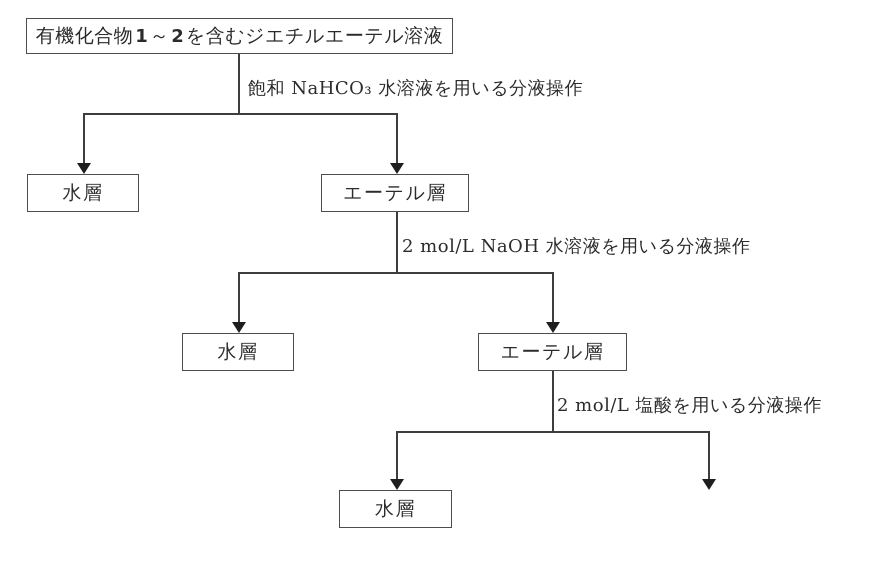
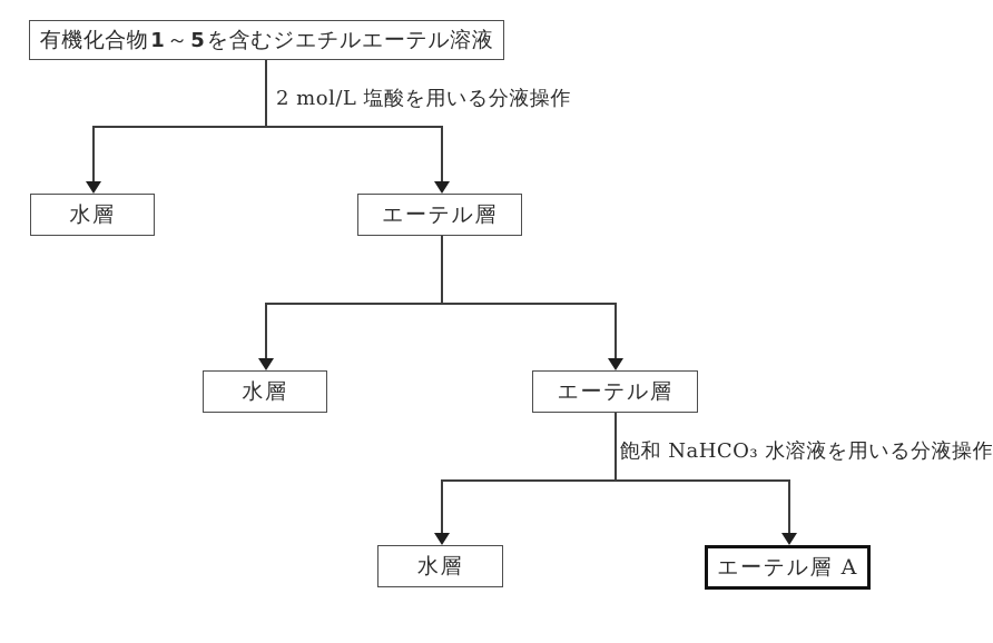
  有機化合物
  1
  ～
- 2
+ 5
  を含むジエチルエーテル溶液
- 飽和 NaHCO₃ 水溶液を用いる分液操作
+ 2 mol/L 塩酸を用いる分液操作
  水層
  エーテル層
- 2 mol/L NaOH 水溶液を用いる分液操作
  水層
  エーテル層
- 2 mol/L 塩酸を用いる分液操作
+ 飽和 NaHCO₃ 水溶液を用いる分液操作
  水層
+ エーテル層 A
